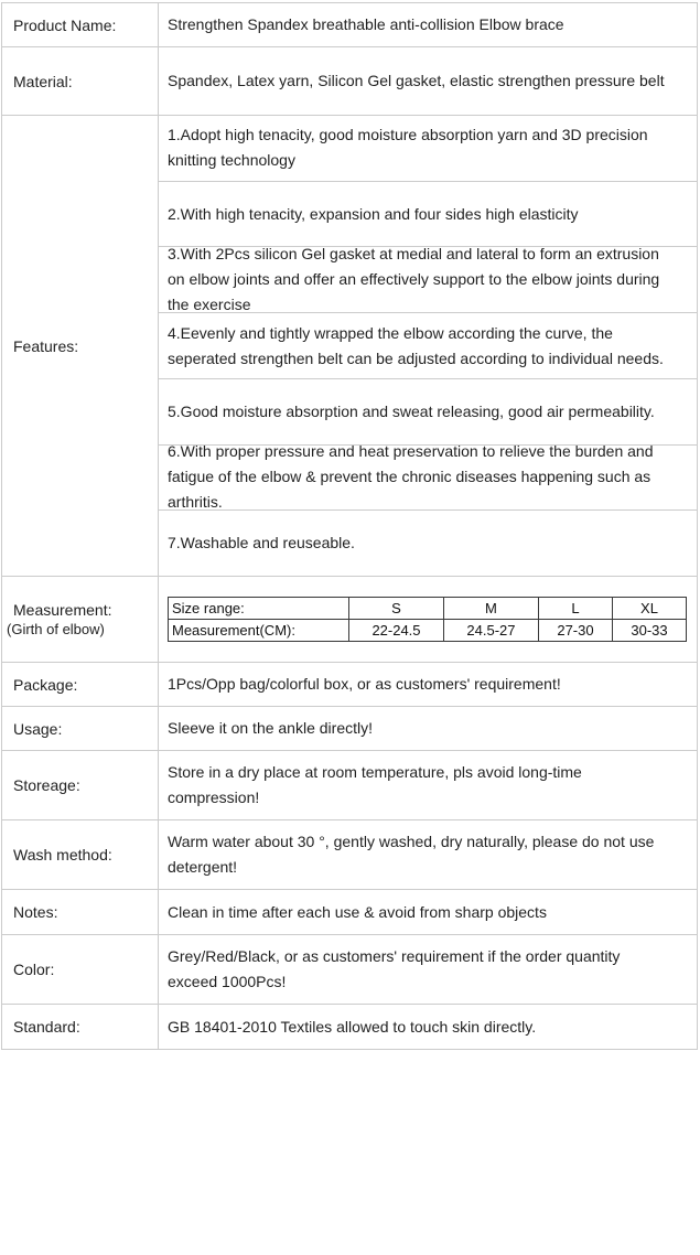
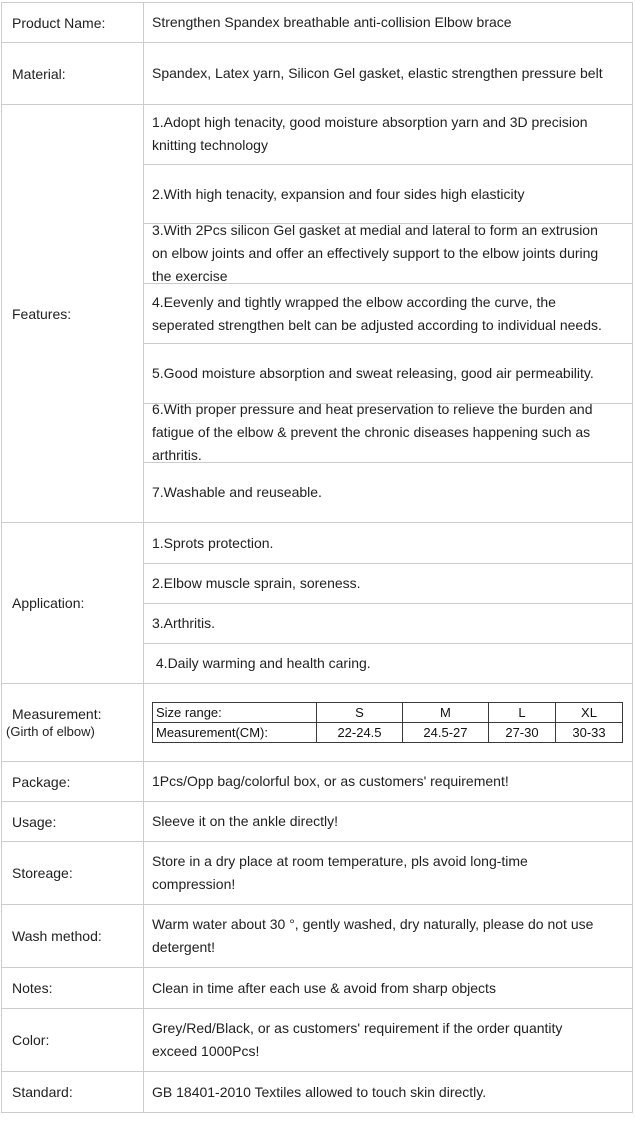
  Product Name:
  Strengthen Spandex breathable anti-collision Elbow brace
  Material:
  Spandex, Latex yarn, Silicon Gel gasket, elastic strengthen pressure belt
  Features:
  1.Adopt high tenacity, good moisture absorption yarn and 3D precision knitting technology
  2.With high tenacity, expansion and four sides high elasticity
  3.With 2Pcs silicon Gel gasket at medial and lateral to form an extrusion on elbow joints and offer an effectively support to the elbow joints during the exercise
  4.Eevenly and tightly wrapped the elbow according the curve, the seperated strengthen belt can be adjusted according to individual needs.
  5.Good moisture absorption and sweat releasing, good air permeability.
  6.With proper pressure and heat preservation to relieve the burden and fatigue of the elbow & prevent the chronic diseases happening such as arthritis.
  7.Washable and reuseable.
+ Application:
+ 1.Sprots protection.
+ 2.Elbow muscle sprain, soreness.
+ 3.Arthritis.
+ 4.Daily warming and health caring.
  Measurement:
  (Girth of elbow)
  Size range:	S	M	L	XL
  Measurement(CM):	22-24.5	24.5-27	27-30	30-33
  Package:
  1Pcs/Opp bag/colorful box, or as customers' requirement!
  Usage:
  Sleeve it on the ankle directly!
  Storeage:
  Store in a dry place at room temperature, pls avoid long-time compression!
  Wash method:
  Warm water about 30 °, gently washed, dry naturally, please do not use detergent!
  Notes:
  Clean in time after each use & avoid from sharp objects
  Color:
  Grey/Red/Black, or as customers' requirement if the order quantity exceed 1000Pcs!
  Standard:
  GB 18401-2010 Textiles allowed to touch skin directly.
